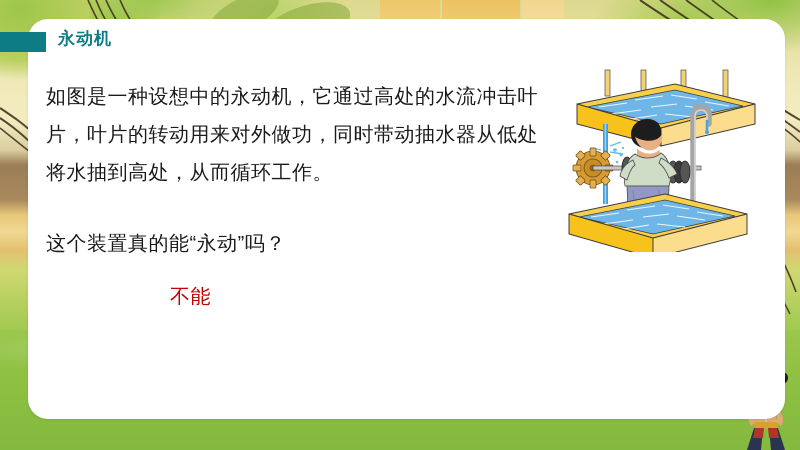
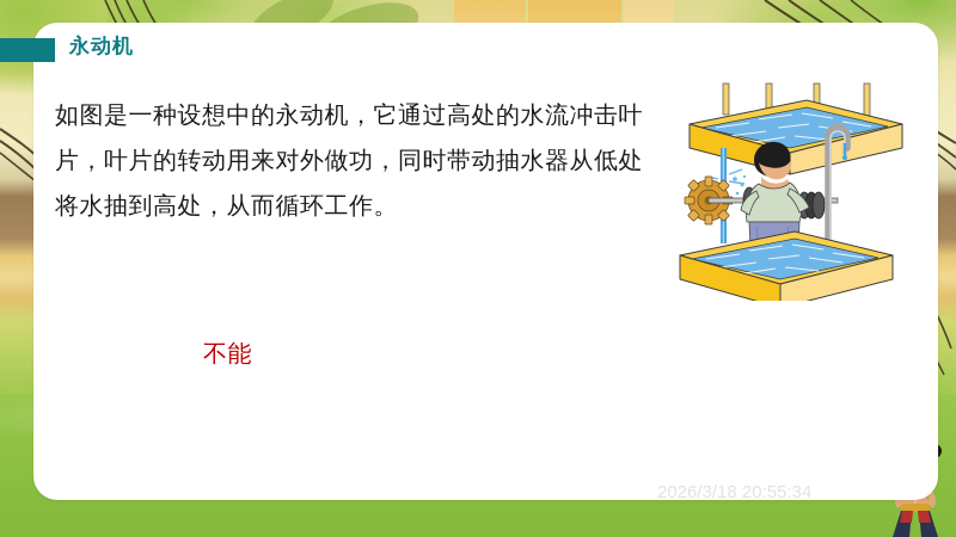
  永动机
  如图是一种设想中的永动机，它通过高处的水流冲击叶片，叶片的转动用来对外做功，同时带动抽水器从低处将水抽到高处，从而循环工作。
- 这个装置真的能“永动”吗？
  不能
+ 2026/3/18 20:55:34
